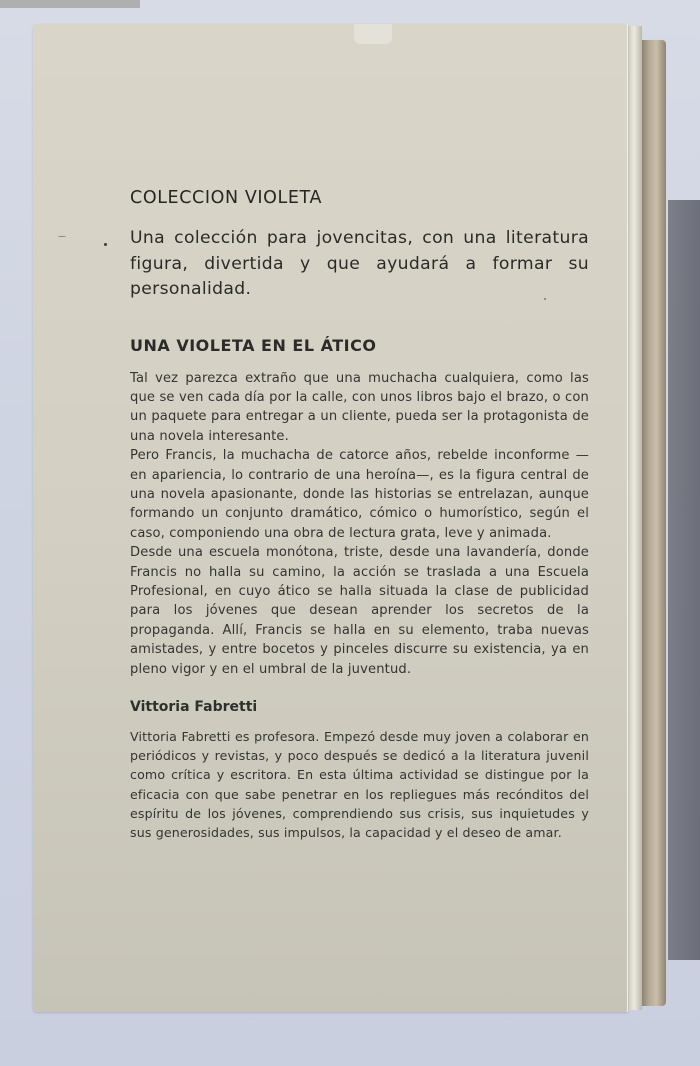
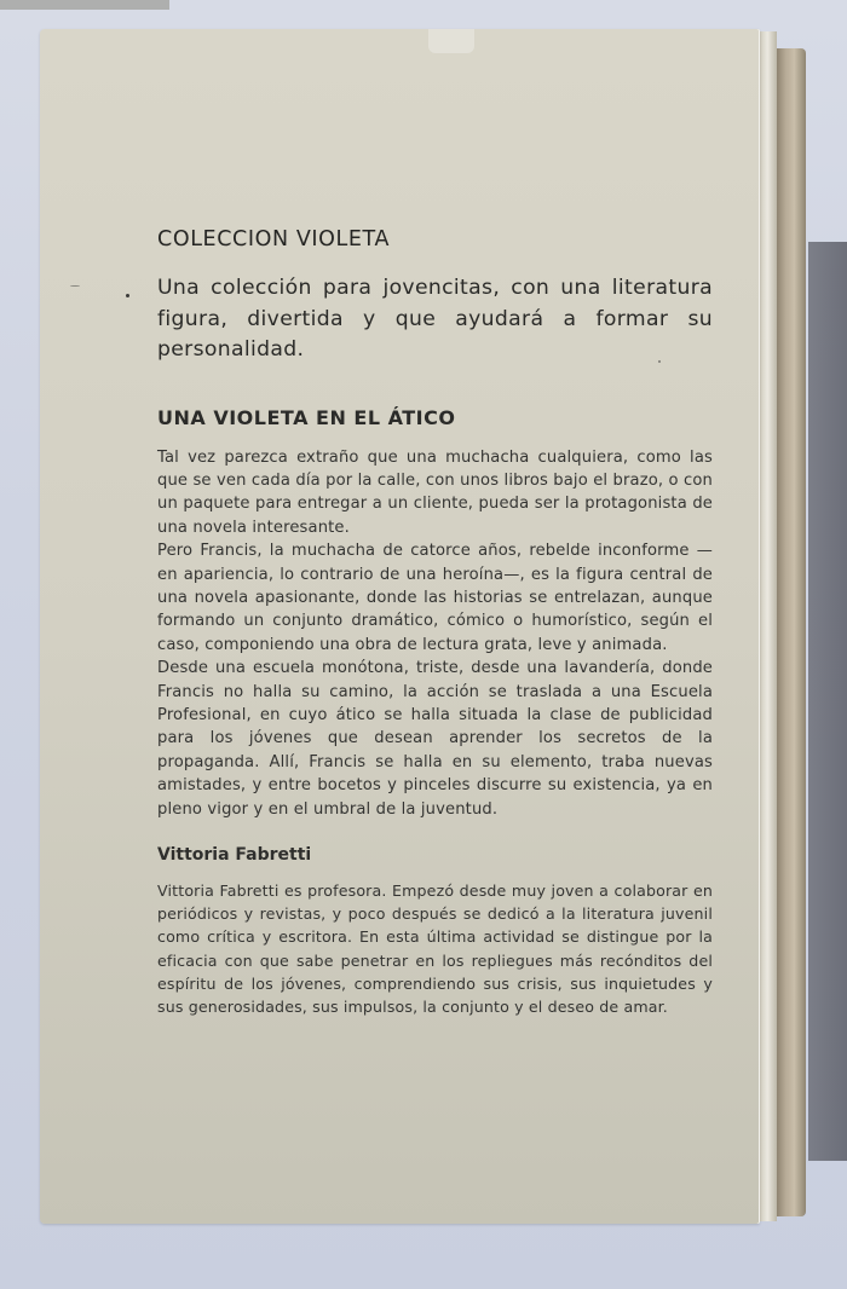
  COLECCION VIOLETA
  Una colección para jovencitas, con una literatura figura, divertida y que ayudará a formar su personalidad.
  UNA VIOLETA EN EL ÁTICO
  Tal vez parezca extraño que una muchacha cualquiera, como las que se ven cada día por la calle, con unos libros bajo el brazo, o con un paquete para entregar a un cliente, pueda ser la protagonista de una novela interesante.
  Pero Francis, la muchacha de catorce años, rebelde inconforme —en apariencia, lo contrario de una heroína—, es la figura central de una novela apasionante, donde las historias se entrelazan, aunque formando un conjunto dramático, cómico o humorístico, según el caso, componiendo una obra de lectura grata, leve y animada.
  Desde una escuela monótona, triste, desde una lavandería, donde Francis no halla su camino, la acción se traslada a una Escuela Profesional, en cuyo ático se halla situada la clase de publicidad para los jóvenes que desean aprender los secretos de la propaganda. Allí, Francis se halla en su elemento, traba nuevas amistades, y entre bocetos y pinceles discurre su existencia, ya en pleno vigor y en el umbral de la juventud.
  Vittoria Fabretti
- Vittoria Fabretti es profesora. Empezó desde muy joven a colaborar en periódicos y revistas, y poco después se dedicó a la literatura juvenil como crítica y escritora. En esta última actividad se distingue por la eficacia con que sabe penetrar en los repliegues más recónditos del espíritu de los jóvenes, comprendiendo sus crisis, sus inquietudes y sus generosidades, sus impulsos, la capacidad y el deseo de amar.
+ Vittoria Fabretti es profesora. Empezó desde muy joven a colaborar en periódicos y revistas, y poco después se dedicó a la literatura juvenil como crítica y escritora. En esta última actividad se distingue por la eficacia con que sabe penetrar en los repliegues más recónditos del espíritu de los jóvenes, comprendiendo sus crisis, sus inquietudes y sus generosidades, sus impulsos, la conjunto y el deseo de amar.
